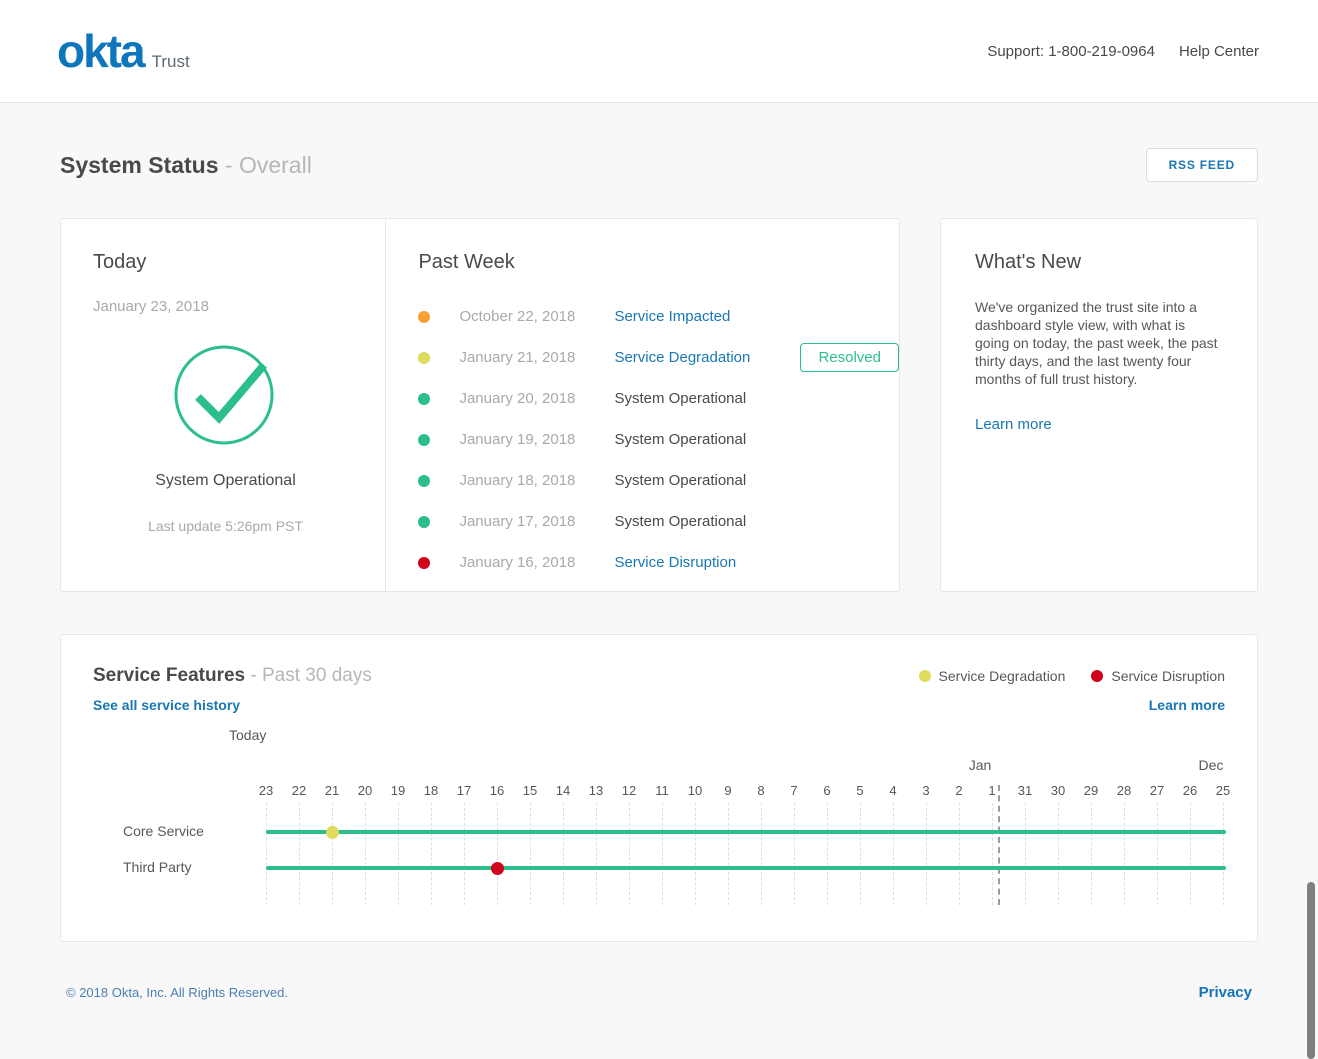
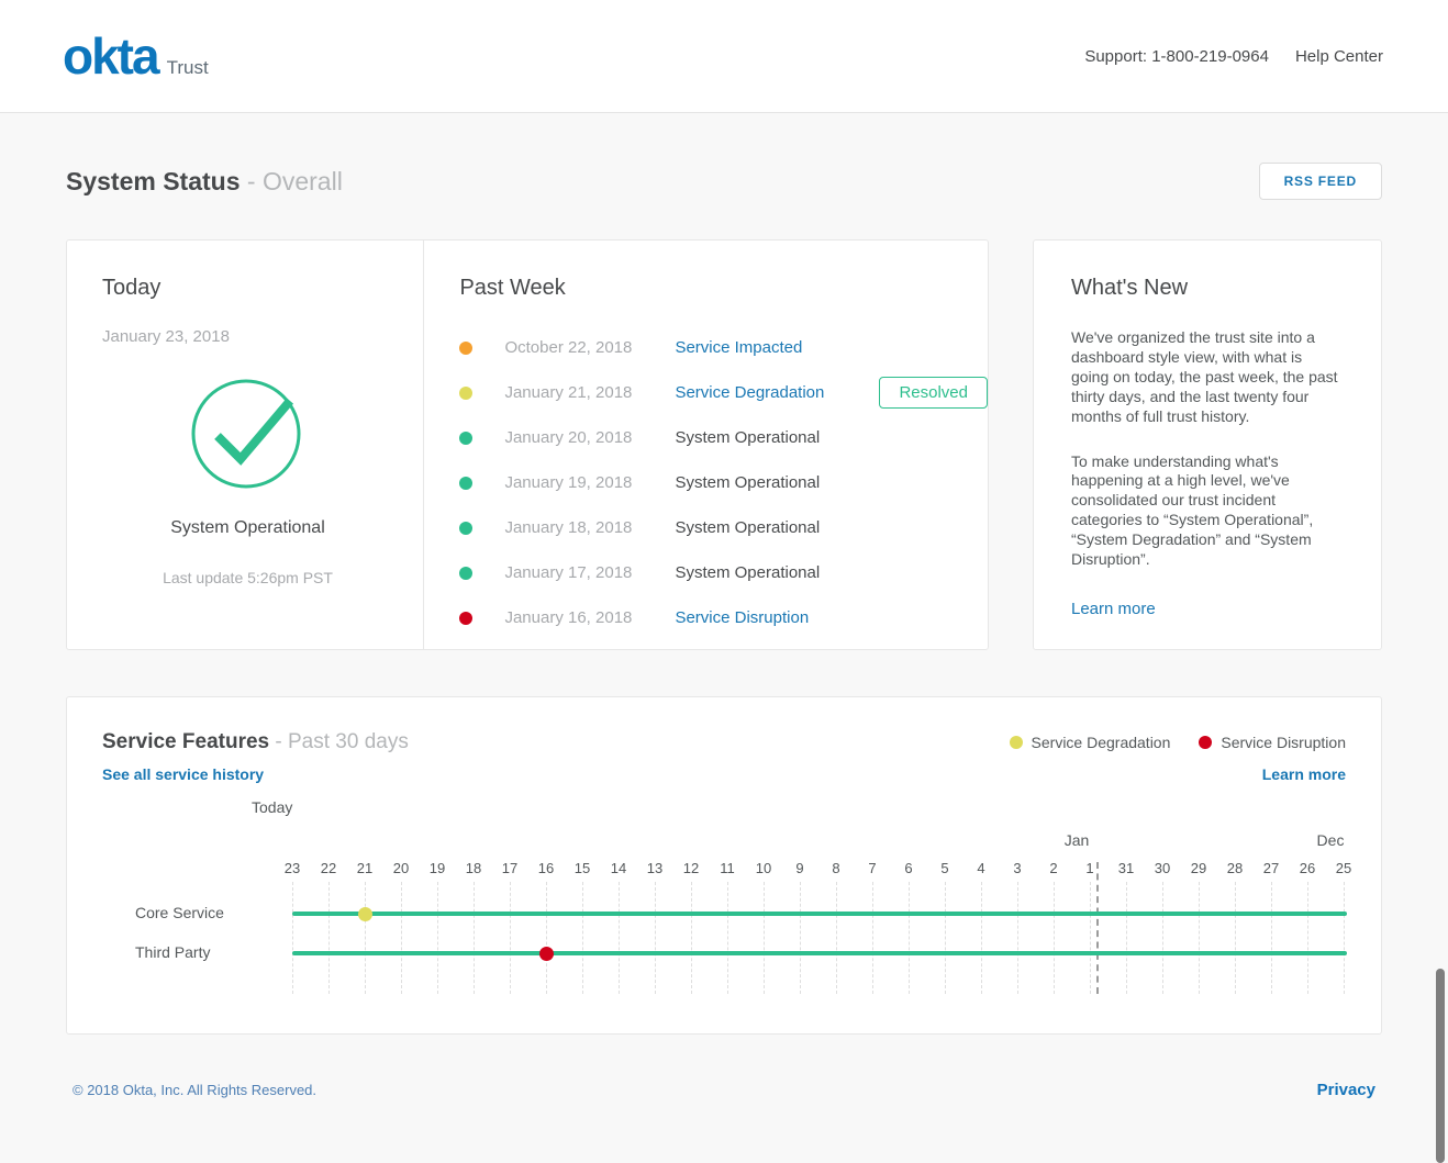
  okta
  Trust
  Support: 1-800-219-0964
  Help Center
  System Status - Overall
  RSS FEED
  Today
  January 23, 2018
  System Operational
  Last update 5:26pm PST
  Past Week
  October 22, 2018
  Service Impacted
  January 21, 2018
  Service Degradation
  Resolved
  January 20, 2018
  System Operational
  January 19, 2018
  System Operational
  January 18, 2018
  System Operational
  January 17, 2018
  System Operational
  January 16, 2018
  Service Disruption
  What's New
  We've organized the trust site into a dashboard style view, with what is going on today, the past week, the past thirty days, and the last twenty four months of full trust history.
+ To make understanding what's happening at a high level, we've consolidated our trust incident categories to “System Operational”, “System Degradation” and “System Disruption”.
  Learn more
  Service Features - Past 30 days
  Service Degradation
  Service Disruption
  See all service history
  Learn more
  Today
  23
  22
  21
  20
  19
  18
  17
  16
  15
  14
  13
  12
  11
  10
  9
  8
  7
  6
  5
  4
  3
  2
  1
  31
  30
  29
  28
  27
  26
  25
  Jan
  Dec
  Core Service
  Third Party
  © 2018 Okta, Inc. All Rights Reserved.
  Privacy
